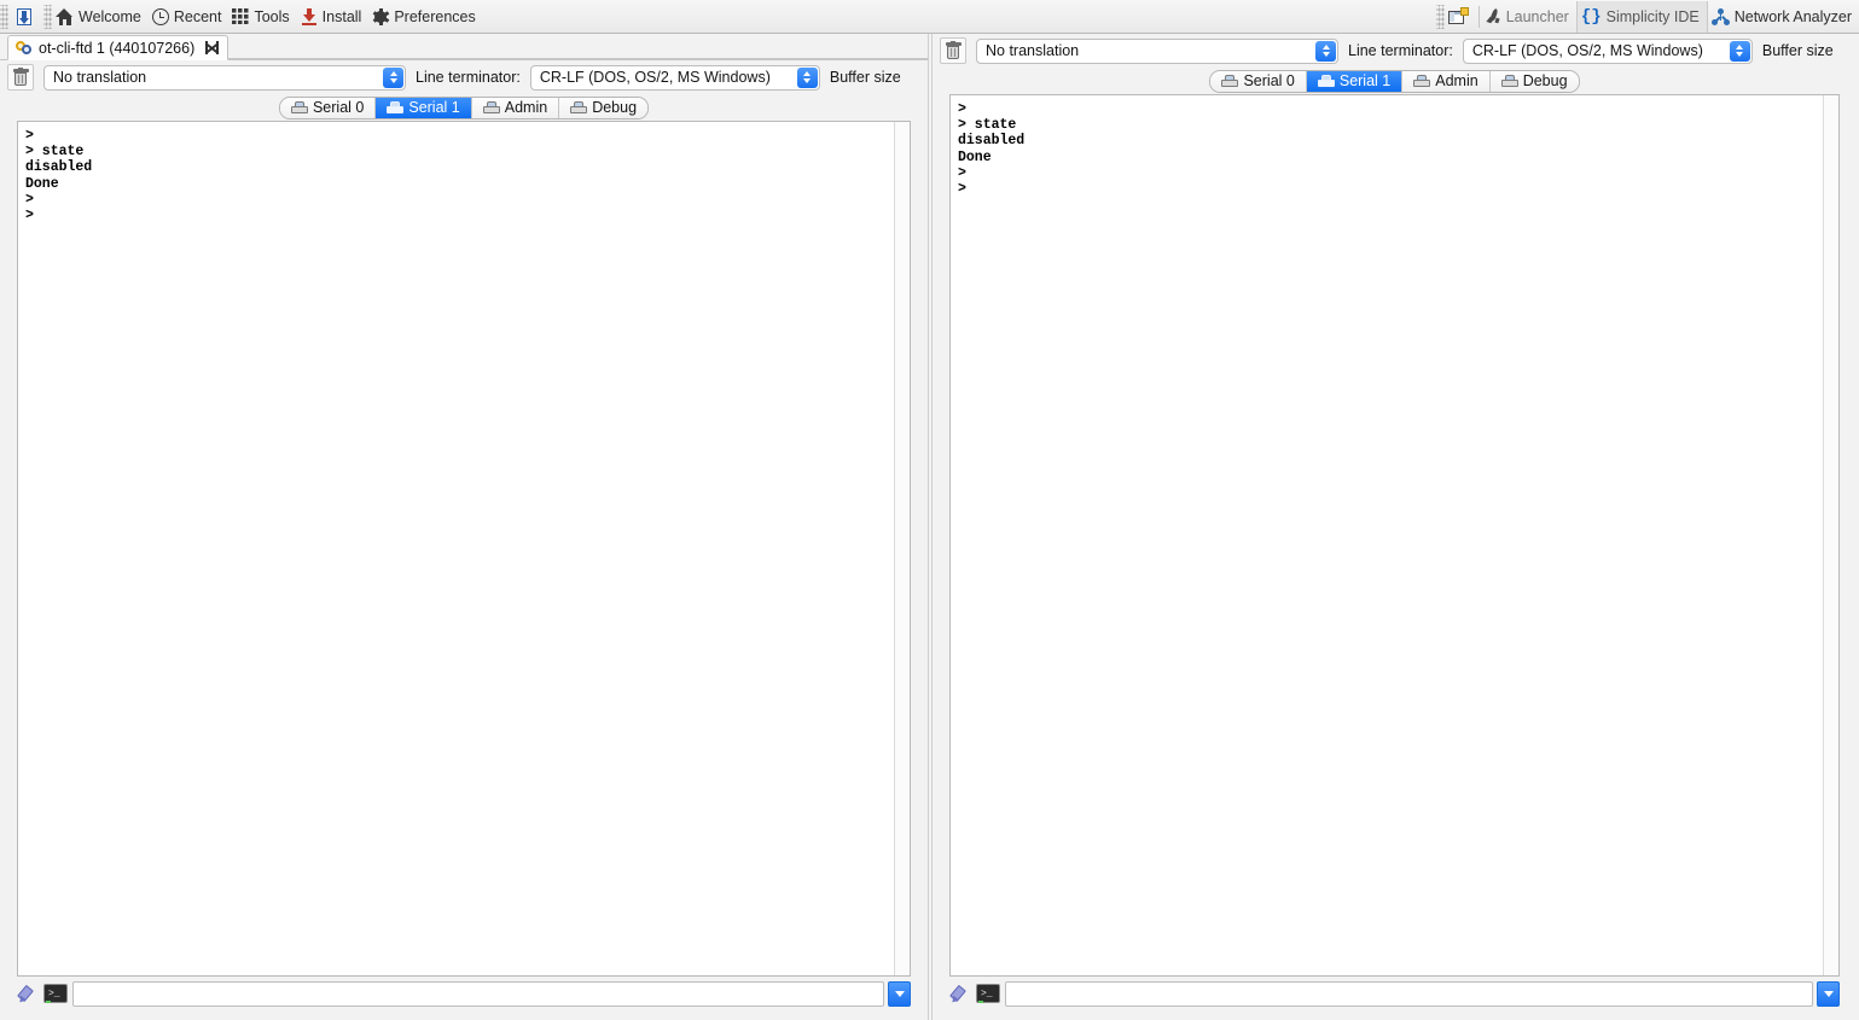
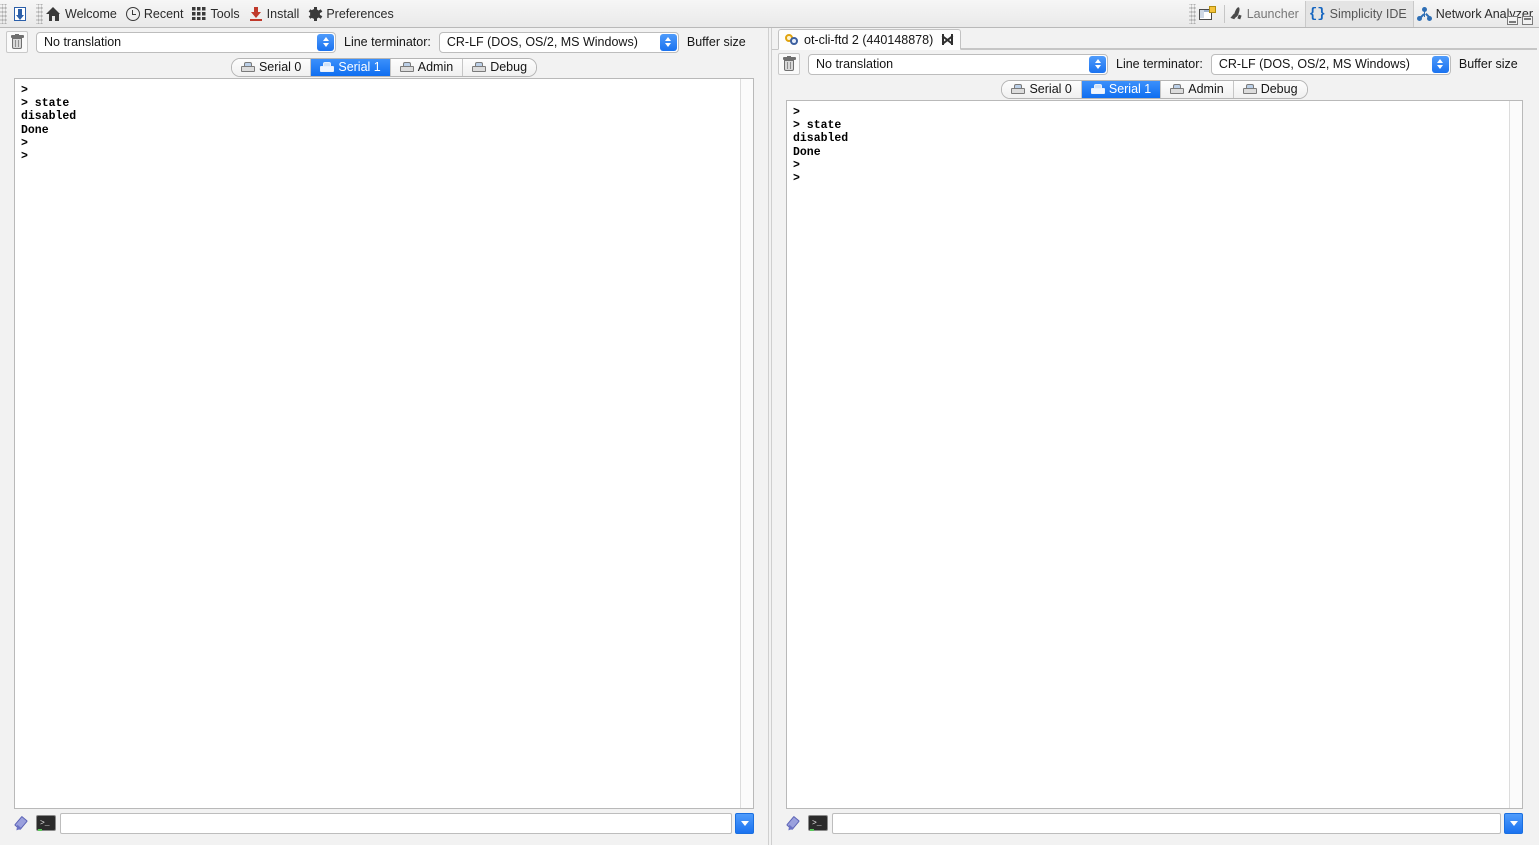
  Welcome
  Recent
  Tools
  Install
  Preferences
  Launcher
  {}
  Simplicity IDE
  Network Analyzer
- ot-cli-ftd 1 (440107266)
  No translation
  Line terminator:
  CR-LF (DOS, OS/2, MS Windows)
  Buffer size
  Serial 0
  Serial 1
  Admin
  Debug
  >
  > state
  disabled
  Done
  >
  >
  >_
+ ot-cli-ftd 2 (440148878)
  No translation
  Line terminator:
  CR-LF (DOS, OS/2, MS Windows)
  Buffer size
  Serial 0
  Serial 1
  Admin
  Debug
  >
  > state
  disabled
  Done
  >
  >
  >_
